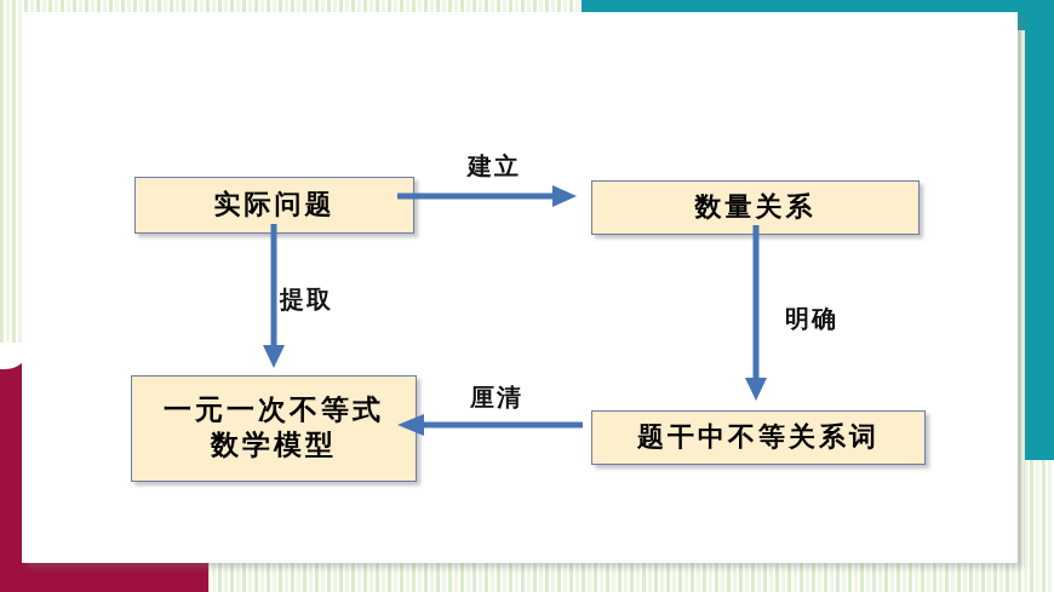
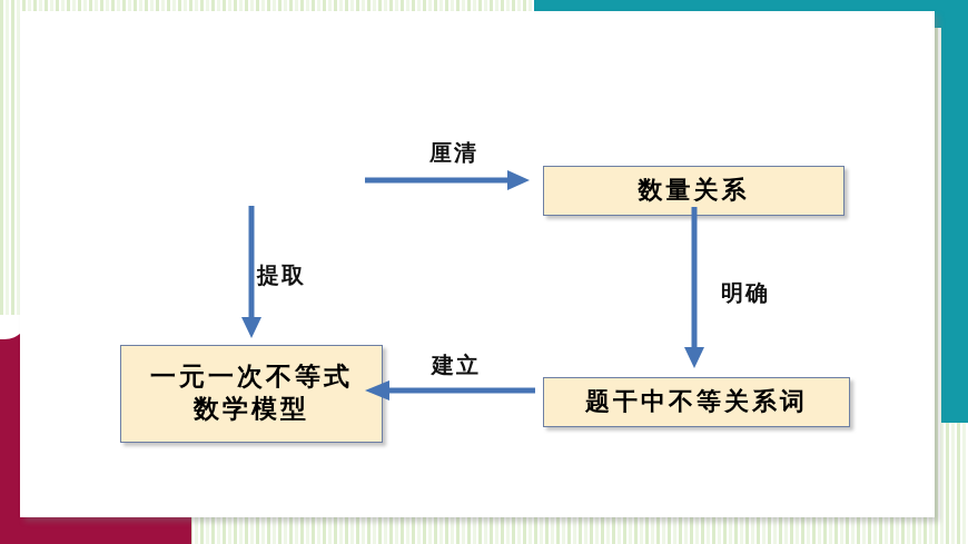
- 实际问题
  数量关系
  一元一次不等式
  数学模型
  题干中不等关系词
- 建立
+ 厘清
  提取
  明确
- 厘清
+ 建立
